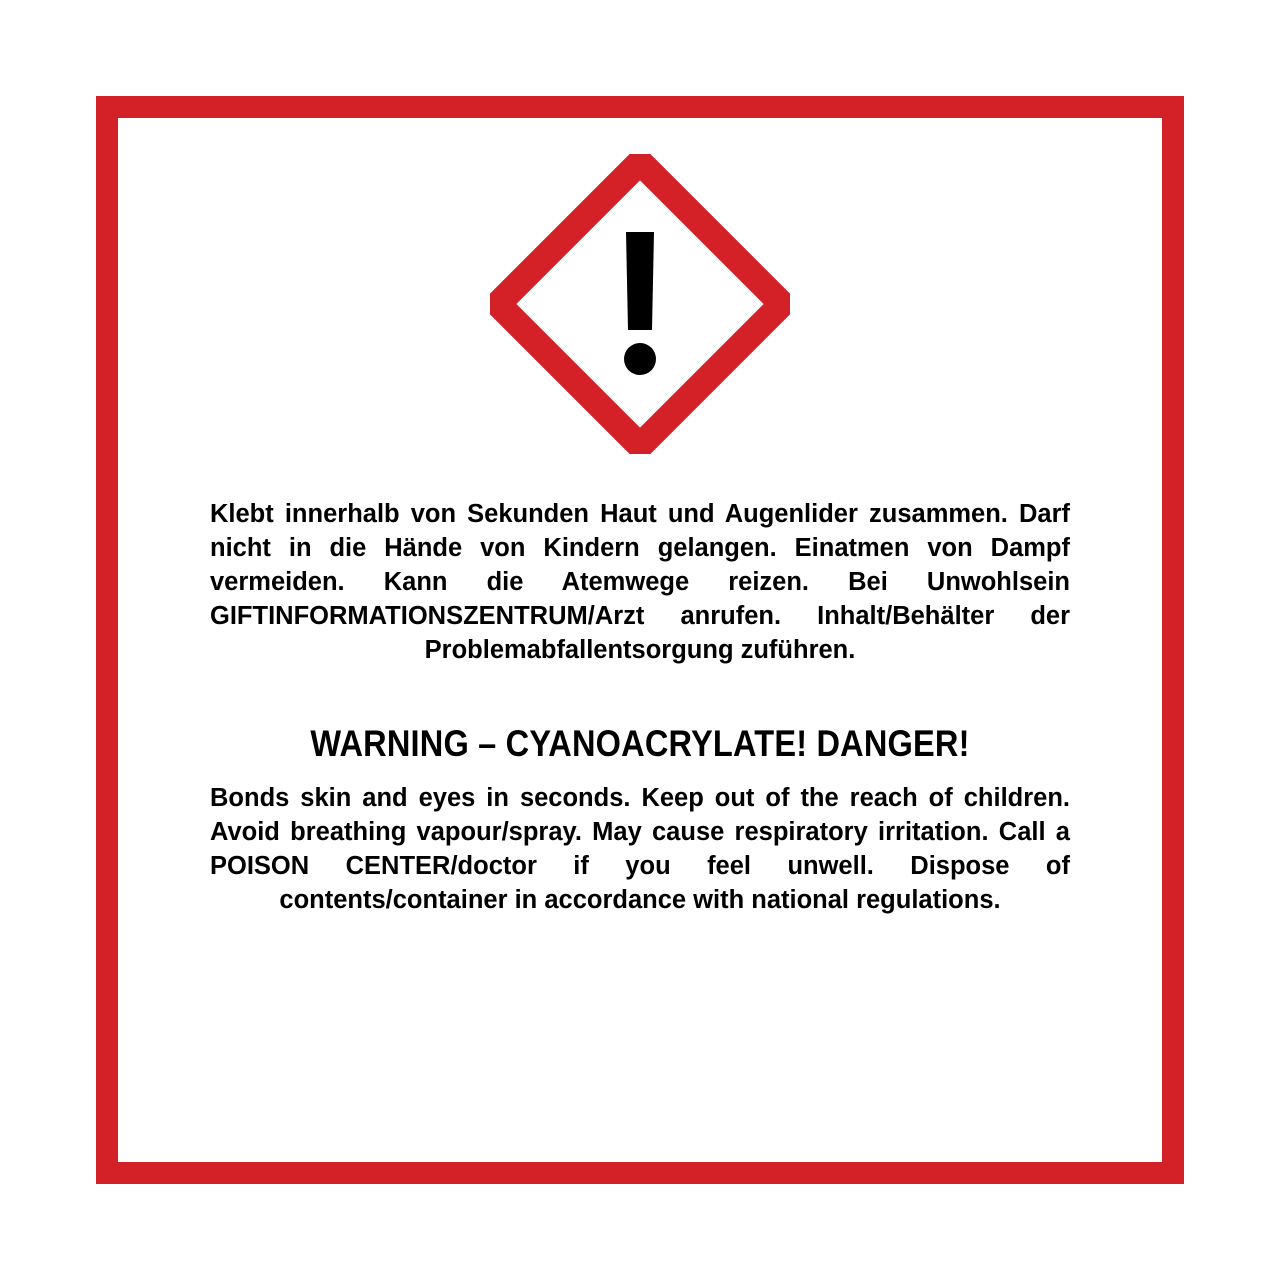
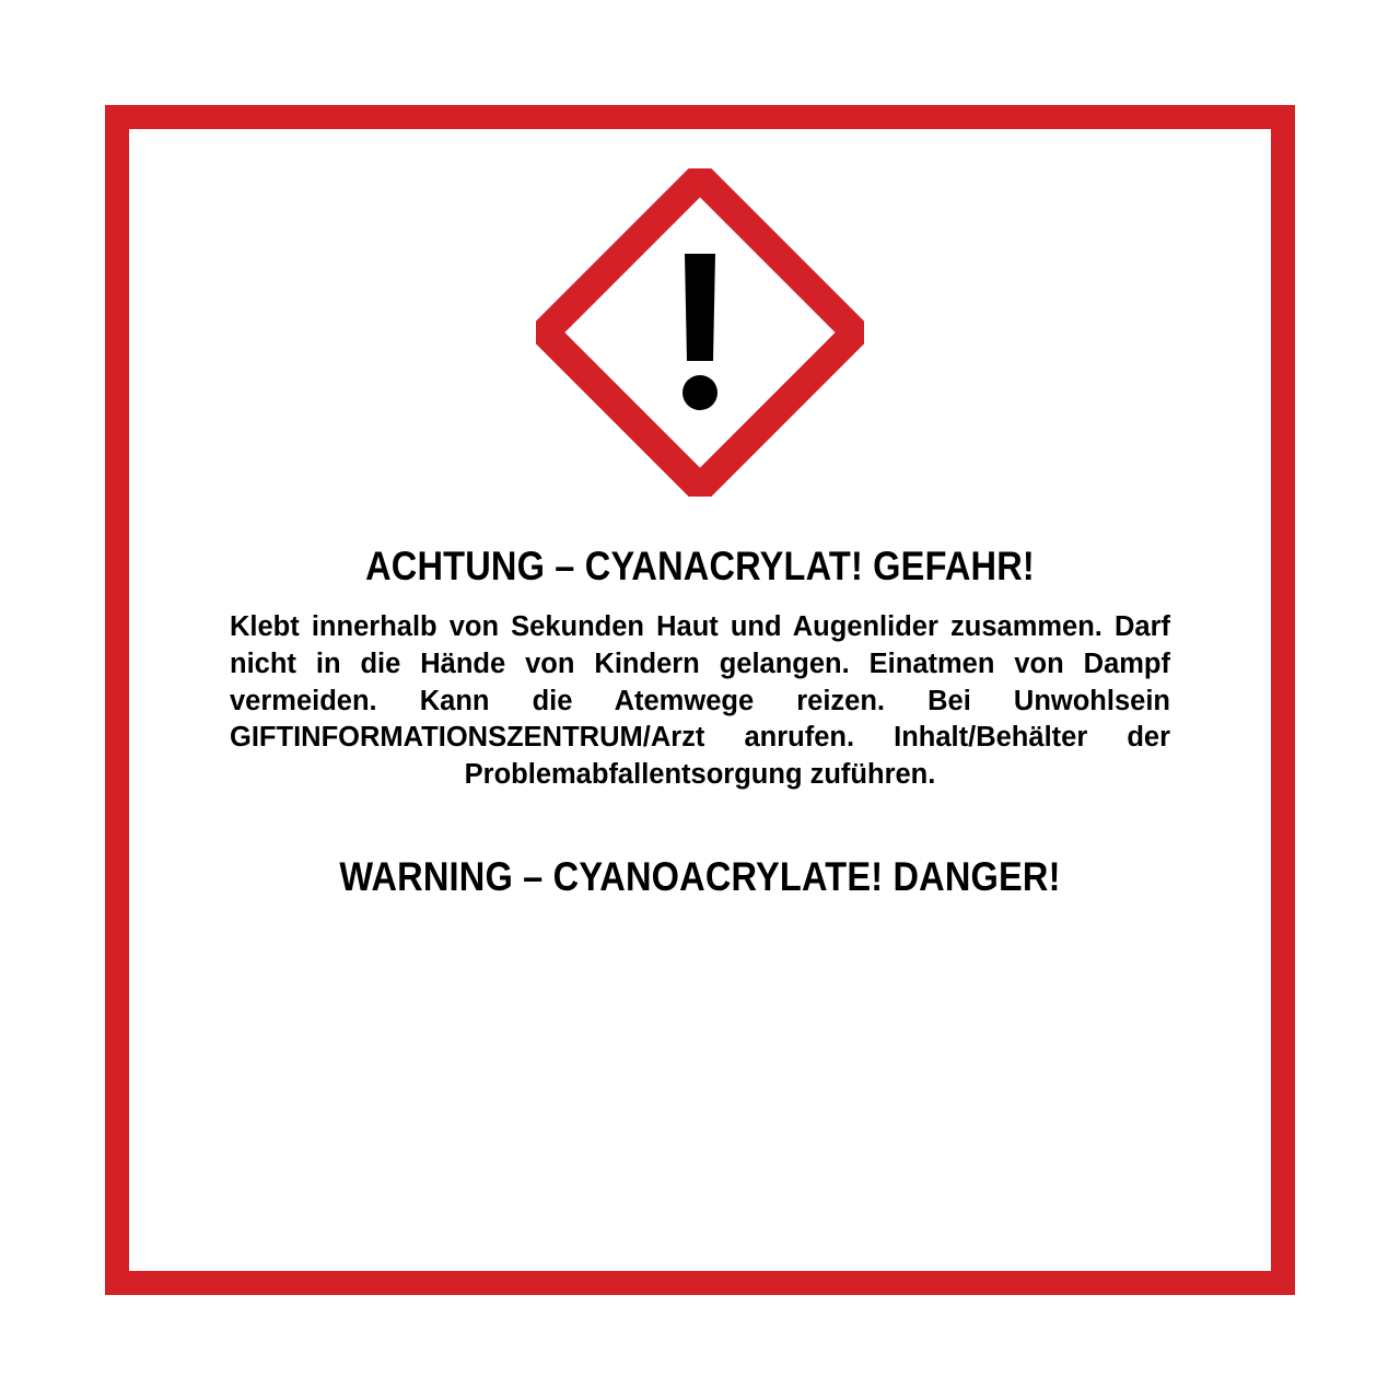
+ ACHTUNG – CYANACRYLAT! GEFAHR!
  Klebt innerhalb von Sekunden Haut und Augenlider zusammen. Darf nicht in die Hände von Kindern gelangen. Einatmen von Dampf vermeiden. Kann die Atemwege reizen. Bei Unwohlsein GIFTINFORMATIONSZENTRUM/Arzt anrufen. Inhalt/Behälter der Problemabfallentsorgung zuführen.
  WARNING – CYANOACRYLATE! DANGER!
- Bonds skin and eyes in seconds. Keep out of the reach of children. Avoid breathing vapour/spray. May cause respiratory irritation. Call a POISON CENTER/doctor if you feel unwell. Dispose of contents/container in accordance with national regulations.
